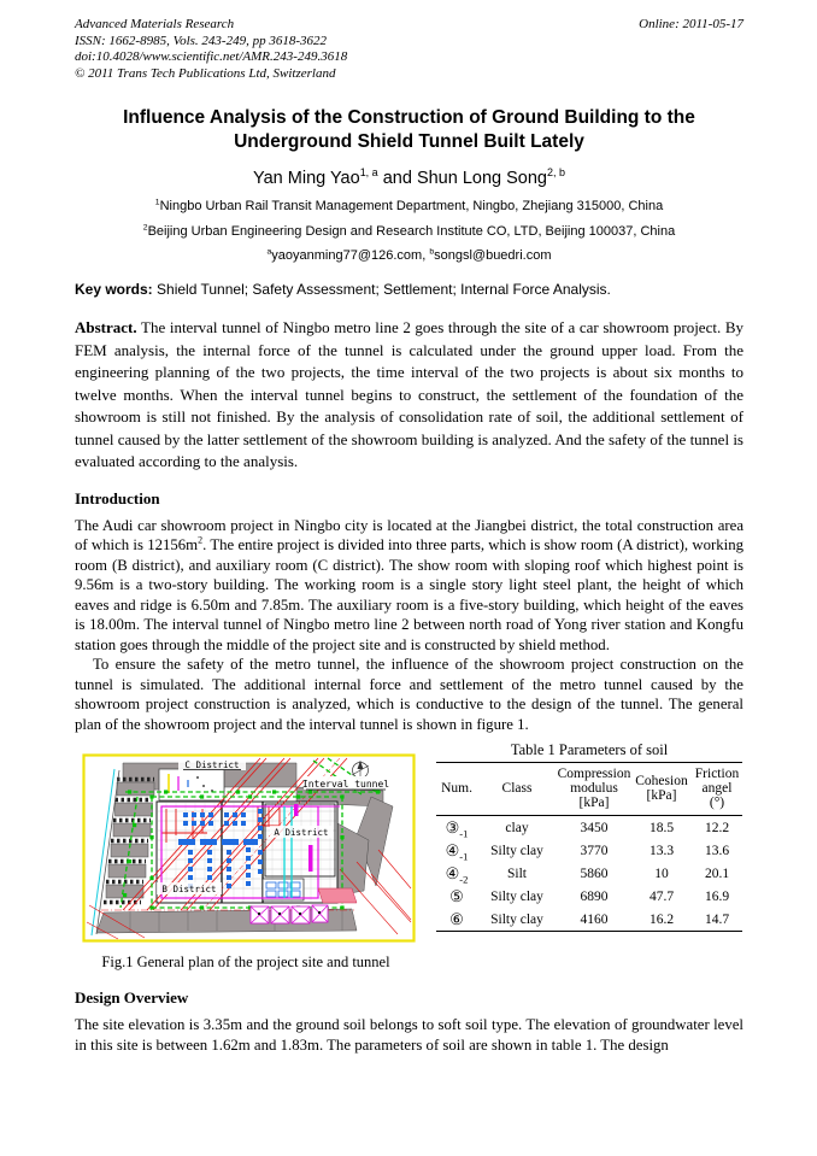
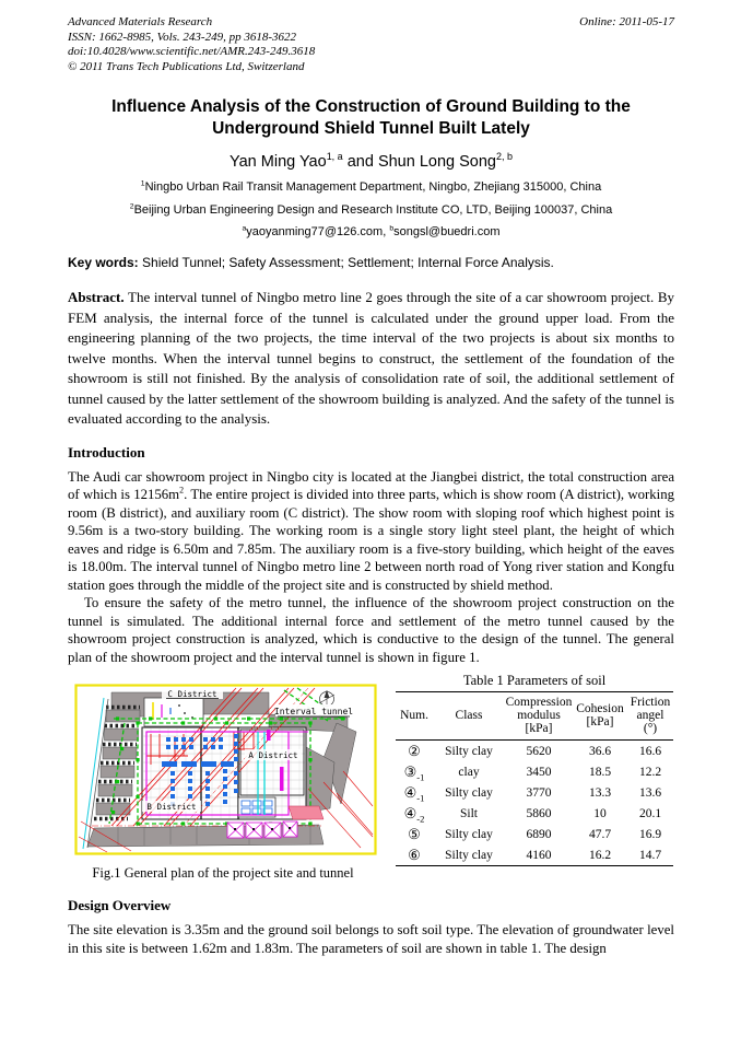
  Advanced Materials Research
  ISSN: 1662-8985, Vols. 243-249, pp 3618-3622
  doi:10.4028/www.scientific.net/AMR.243-249.3618
  © 2011 Trans Tech Publications Ltd, Switzerland
  Online: 2011-05-17
  Influence Analysis of the Construction of Ground Building to the Underground Shield Tunnel Built Lately
  Yan Ming Yao1, a and Shun Long Song2, b
  Ningbo Urban Rail Transit Management Department, Ningbo, Zhejiang 315000, China
  Beijing Urban Engineering Design and Research Institute CO, LTD, Beijing 100037, China
  yaoyanming77@126.com, songsl@buedri.com
  Key words: Shield Tunnel; Safety Assessment; Settlement; Internal Force Analysis.
  Abstract. The interval tunnel of Ningbo metro line 2 goes through the site of a car showroom project. By FEM analysis, the internal force of the tunnel is calculated under the ground upper load. From the engineering planning of the two projects, the time interval of the two projects is about six months to twelve months. When the interval tunnel begins to construct, the settlement of the foundation of the showroom is still not finished. By the analysis of consolidation rate of soil, the additional settlement of tunnel caused by the latter settlement of the showroom building is analyzed. And the safety of the tunnel is evaluated according to the analysis.
  Introduction
  The Audi car showroom project in Ningbo city is located at the Jiangbei district, the total construction area of which is 12156m2. The entire project is divided into three parts, which is show room (A district), working room (B district), and auxiliary room (C district). The show room with sloping roof which highest point is 9.56m is a two-story building. The working room is a single story light steel plant, the height of which eaves and ridge is 6.50m and 7.85m. The auxiliary room is a five-story building, which height of the eaves is 18.00m. The interval tunnel of Ningbo metro line 2 between north road of Yong river station and Kongfu station goes through the middle of the project site and is constructed by shield method.
  To ensure the safety of the metro tunnel, the influence of the showroom project construction on the tunnel is simulated. The additional internal force and settlement of the metro tunnel caused by the showroom project construction is analyzed, which is conductive to the design of the tunnel. The general plan of the showroom project and the interval tunnel is shown in figure 1.
  C District
  Interval tunnel
  A District
  B District
  Fig.1 General plan of the project site and tunnel
  Table 1 Parameters of soil
  Num.	Class	Compression modulus [kPa]	Cohesion [kPa]	Friction angel (°)
+ ②	Silty clay	5620	36.6	16.6
  ③-1	clay	3450	18.5	12.2
  ④-1	Silty clay	3770	13.3	13.6
  ④-2	Silt	5860	10	20.1
  ⑤	Silty clay	6890	47.7	16.9
  ⑥	Silty clay	4160	16.2	14.7
  Design Overview
  The site elevation is 3.35m and the ground soil belongs to soft soil type. The elevation of groundwater level in this site is between 1.62m and 1.83m. The parameters of soil are shown in table 1. The design
